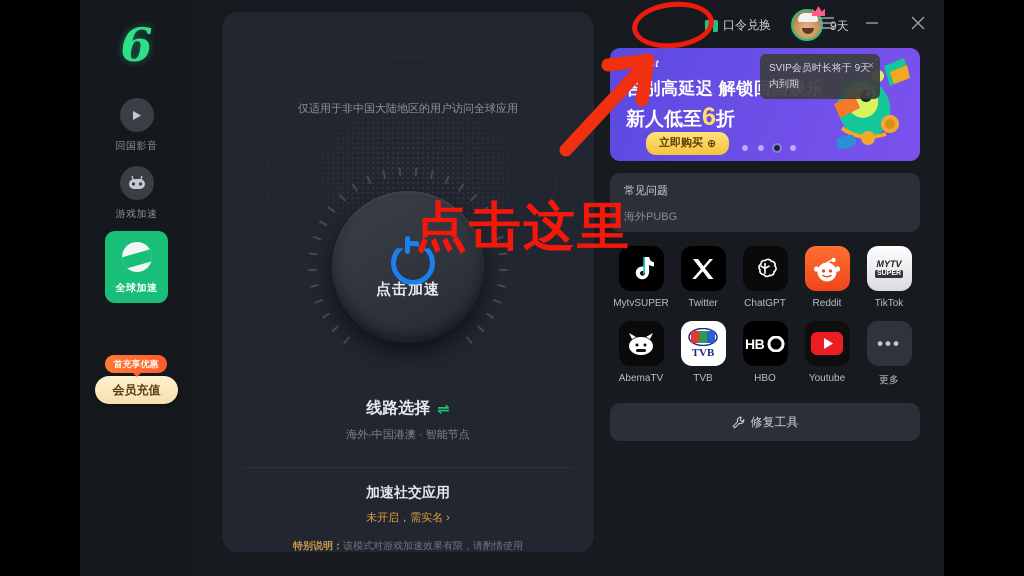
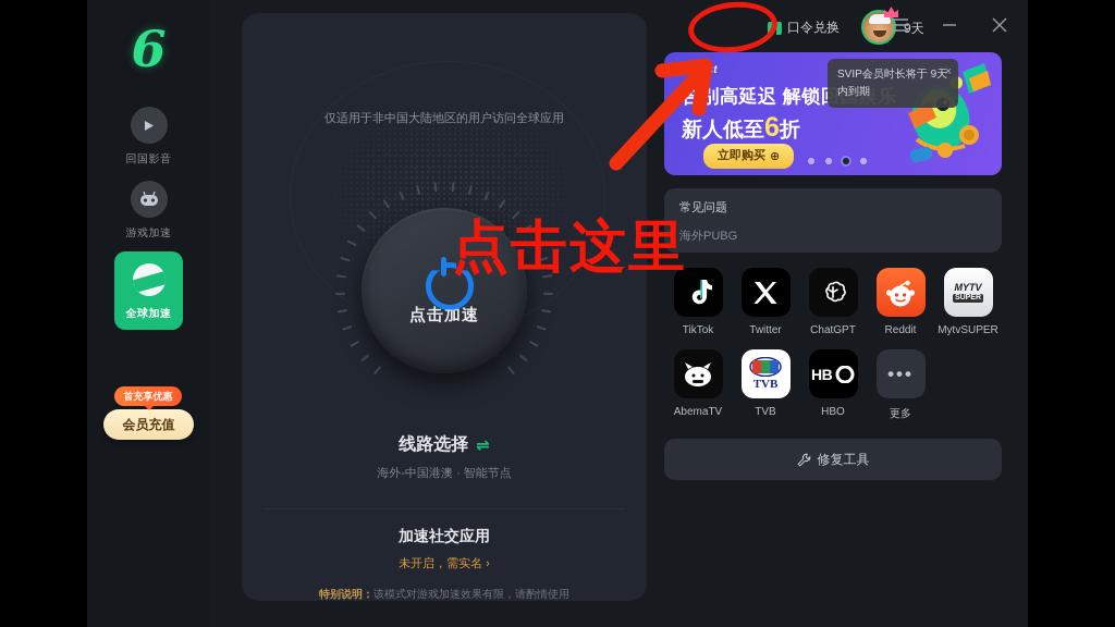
  6
  回国影音
  游戏加速
  全球加速
  首充享优惠
  会员充值
  口令兑换
  9天
  仅适用于非中国大陆地区的用户访问全球应用
  点击加速
  线路选择
  ⇌
  海外-中国港澳 · 智能节点
  加速社交应用
  未开启，需实名 ›
  特别说明：该模式对游戏加速效果有限，请酌情使用
  新人低至6折
  立即购买
  ⊕
  常见问题
  海外PUBG
- MytvSUPER
+ TikTok
  Twitter
  ChatGPT
  Reddit
  MYTV
- TikTok
+ MytvSUPER
  AbemaTV
  TVB
  TVB
  HB
  HBO
- Youtube
  •••
  更多
  修复工具
  SVIP会员时长将于 9天内到期
  ×
  点击这里
